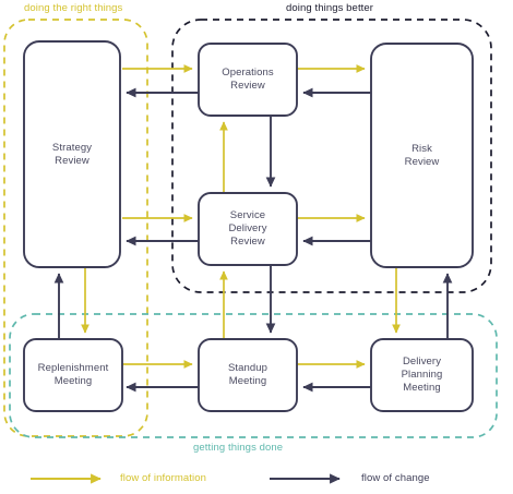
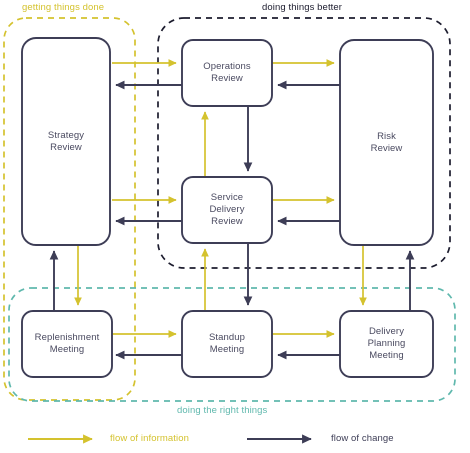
  Strategy
  Review
  Operations
  Review
  Risk
  Review
  Service
  Delivery
  Review
  Replenishment
  Meeting
  Standup
  Meeting
  Delivery
  Planning
  Meeting
- doing the right things
+ getting things done
  doing things better
- getting things done
+ doing the right things
  flow of information
  flow of change
